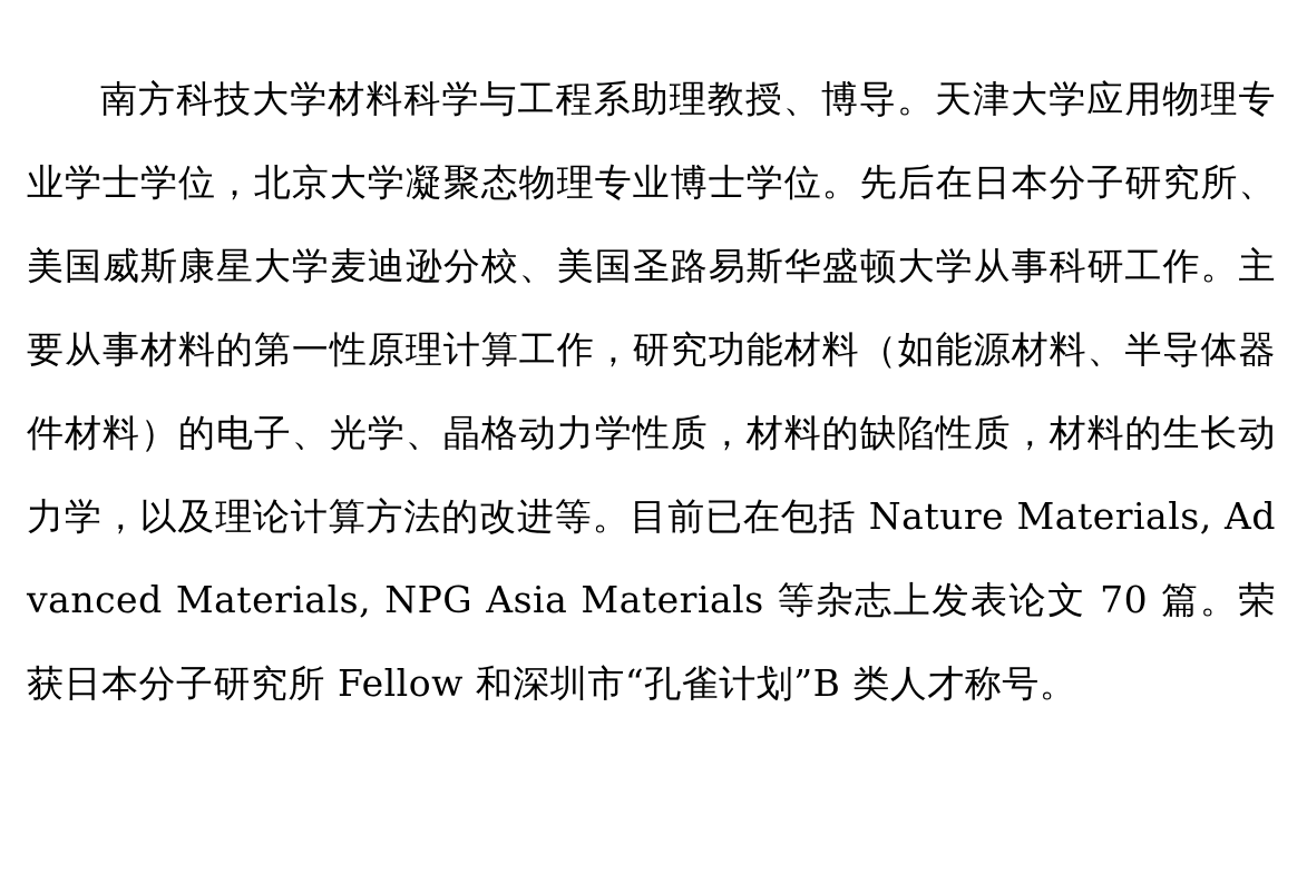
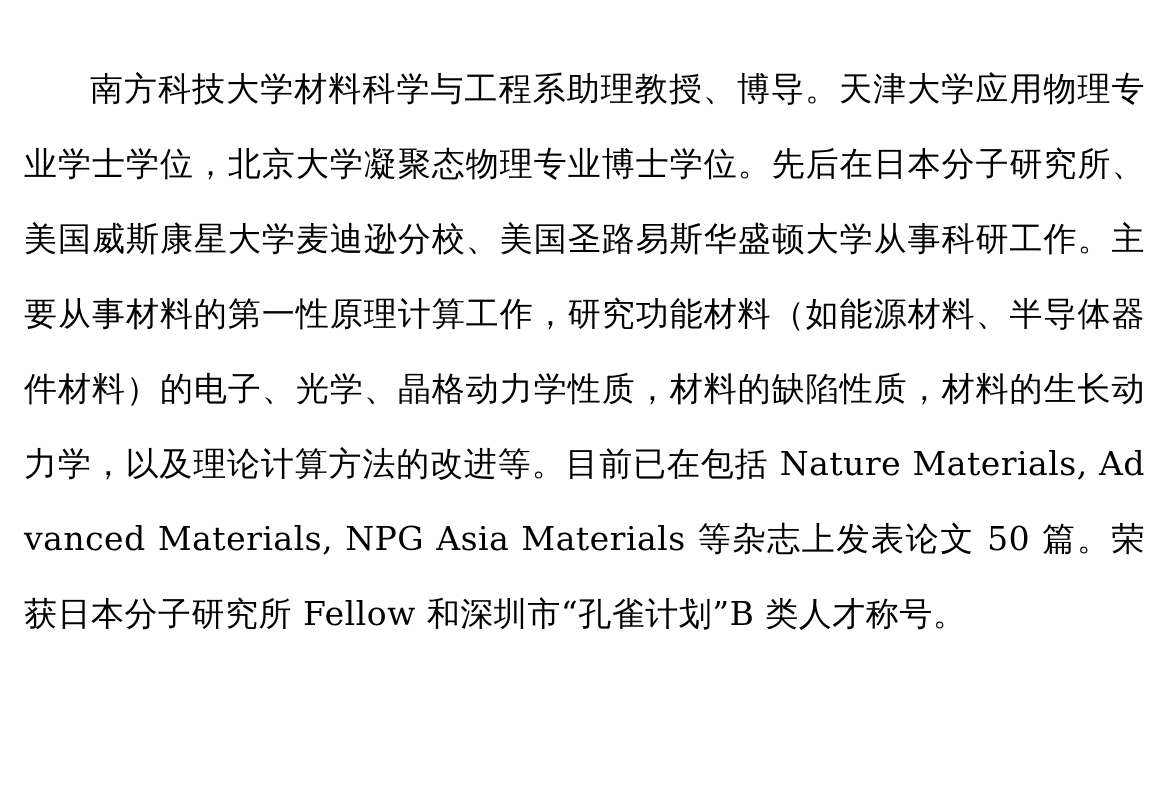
- 南方科技大学材料科学与工程系助理教授、博导。天津大学应用物理专业学士学位，北京大学凝聚态物理专业博士学位。先后在日本分子研究所、美国威斯康星大学麦迪逊分校、美国圣路易斯华盛顿大学从事科研工作。主要从事材料的第一性原理计算工作，研究功能材料（如能源材料、半导体器件材料）的电子、光学、晶格动力学性质，材料的缺陷性质，材料的生长动力学，以及理论计算方法的改进等。目前已在包括 Nature Materials, Advanced Materials, NPG Asia Materials 等杂志上发表论文 70 篇。荣获日本分子研究所 Fellow 和深圳市“孔雀计划”B 类人才称号。
+ 南方科技大学材料科学与工程系助理教授、博导。天津大学应用物理专业学士学位，北京大学凝聚态物理专业博士学位。先后在日本分子研究所、美国威斯康星大学麦迪逊分校、美国圣路易斯华盛顿大学从事科研工作。主要从事材料的第一性原理计算工作，研究功能材料（如能源材料、半导体器件材料）的电子、光学、晶格动力学性质，材料的缺陷性质，材料的生长动力学，以及理论计算方法的改进等。目前已在包括 Nature Materials, Advanced Materials, NPG Asia Materials 等杂志上发表论文 50 篇。荣获日本分子研究所 Fellow 和深圳市“孔雀计划”B 类人才称号。
